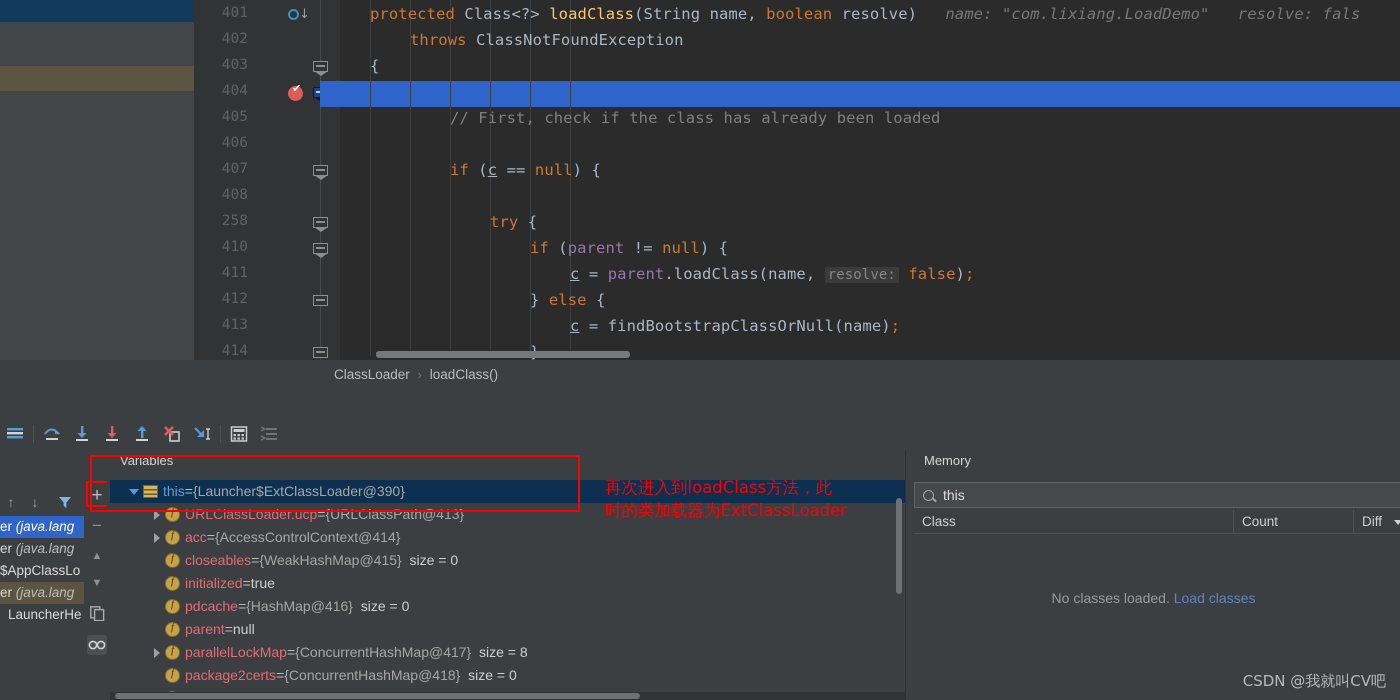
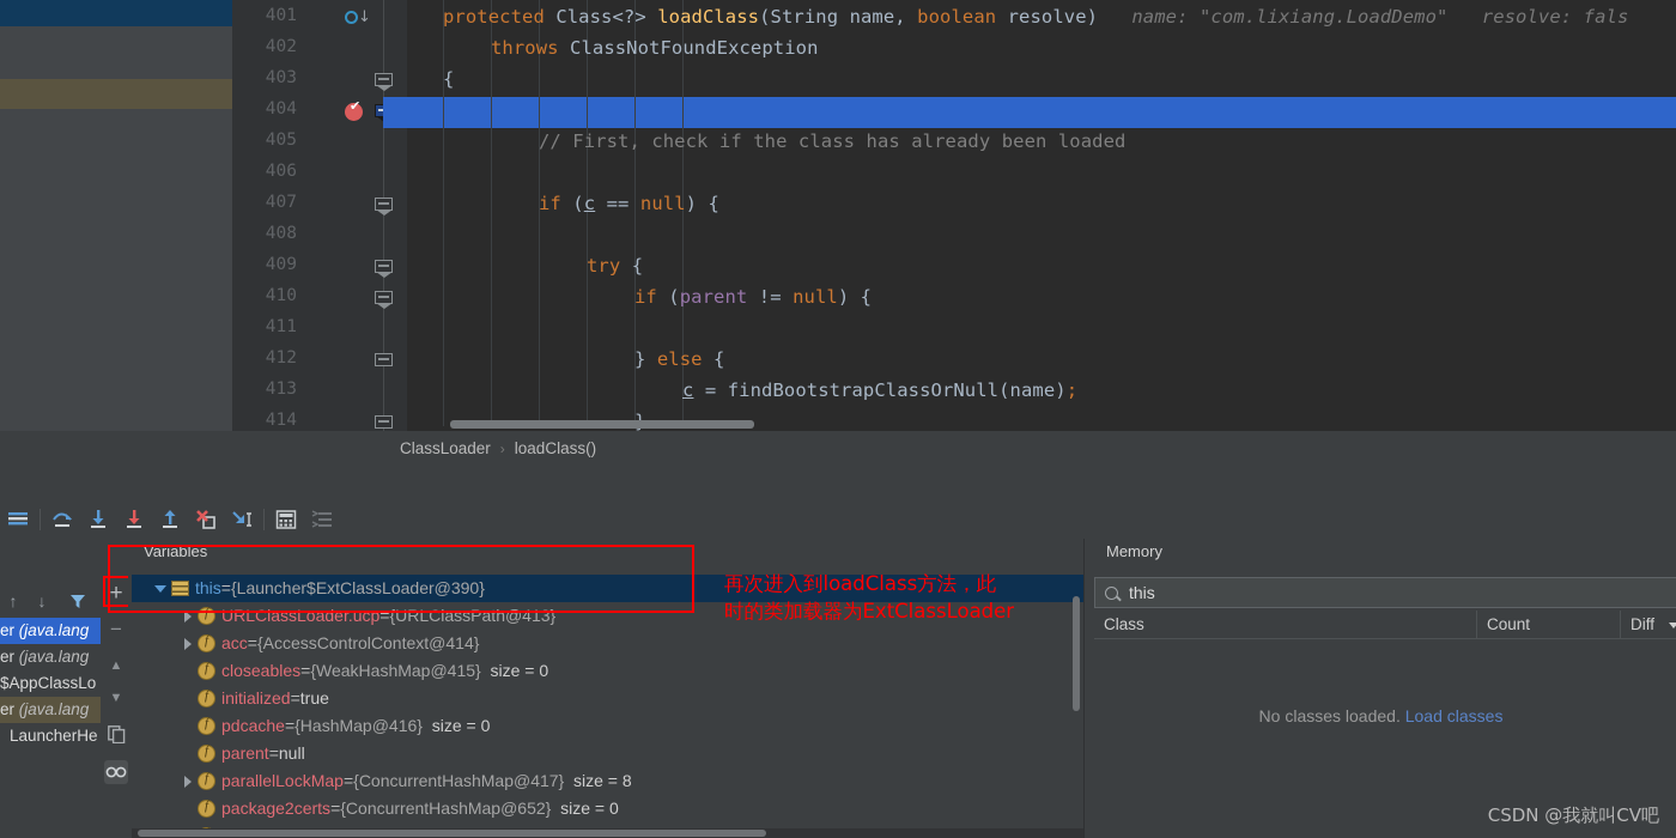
  401
  402
  403
  404
  405
  406
  407
  408
- 258
+ 409
  410
  411
  412
  413
  414
  ↓
  protected Class<?> loadClass(String name, boolean resolve) name: "com.lixiang.LoadDemo" resolve: fals
  throws ClassNotFoundException
  {
  // First, check if the class has already been loaded
  if (c == null) {
  try {
  if (parent != null) {
- c = parent.loadClass(name, resolve: false);
  } else {
  c = findBootstrapClassOrNull(name);
  ClassLoader
  ›
  loadClass()
  er (java.lang
  er (java.lang
  $AppClassLo
  er (java.lang
  LauncherHe
  ↑
  ↓
  +
  −
  ▲
  ▼
  Variables
  this
  =
  {Launcher$ExtClassLoader@390}
  URLClassLoader.ucp
  =
  {URLClassPath@413}
  acc
  =
  {AccessControlContext@414}
  closeables
  =
  {WeakHashMap@415}
  size = 0
  initialized
  =
  true
  pdcache
  =
  {HashMap@416}
  size = 0
  parent
  =
  null
  parallelLockMap
  =
  {ConcurrentHashMap@417}
  size = 8
  package2certs
  =
- {ConcurrentHashMap@418}
+ {ConcurrentHashMap@652}
  size = 0
  Memory
  this
  Class
  Count
  Diff
  No classes loaded. Load classes
  再次进入到loadClass方法，此
  时的类加载器为ExtClassLoader
  CSDN @我就叫CV吧
